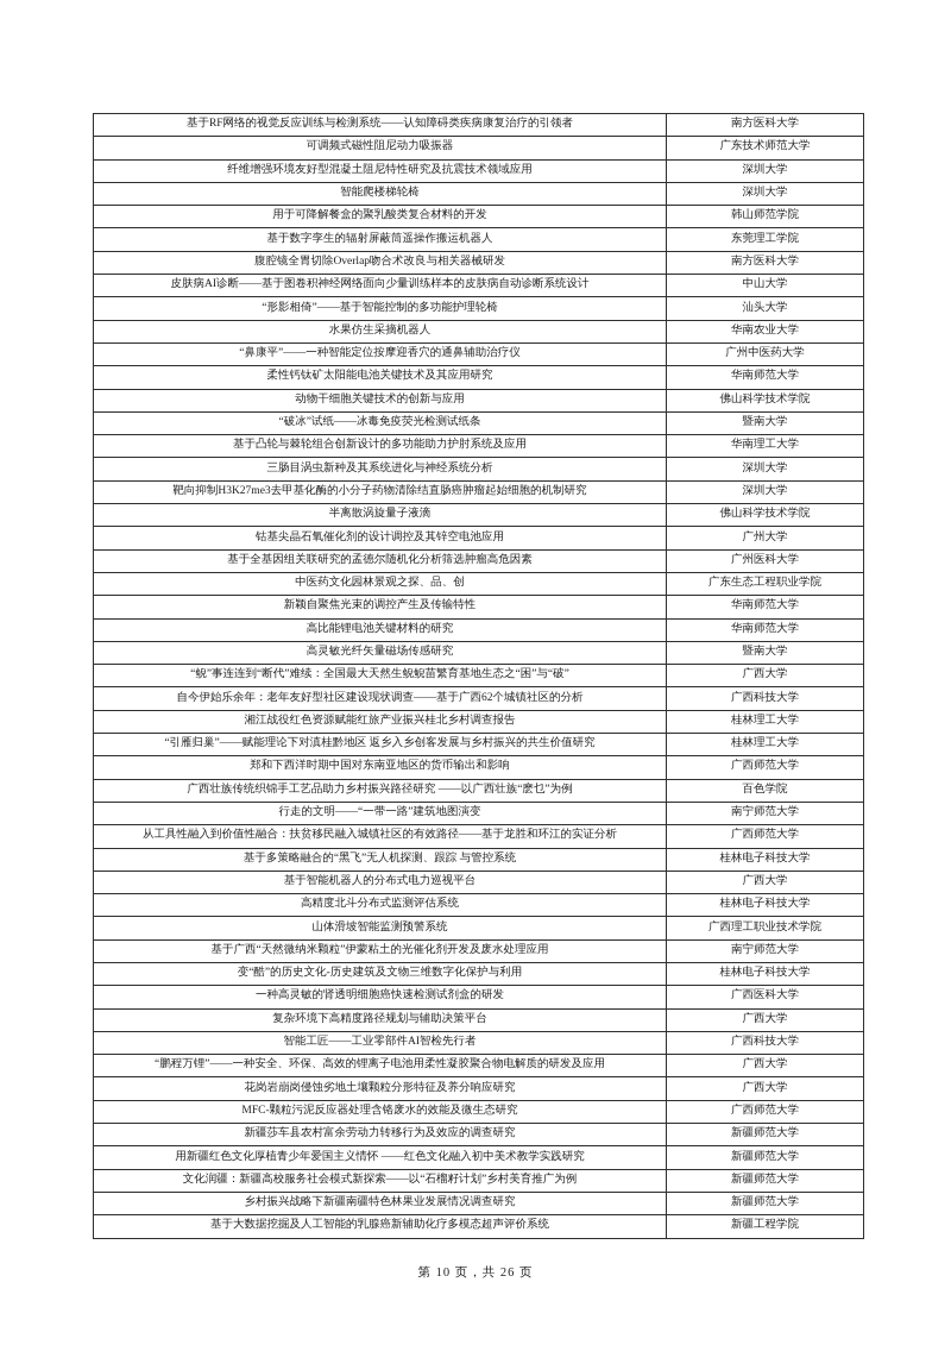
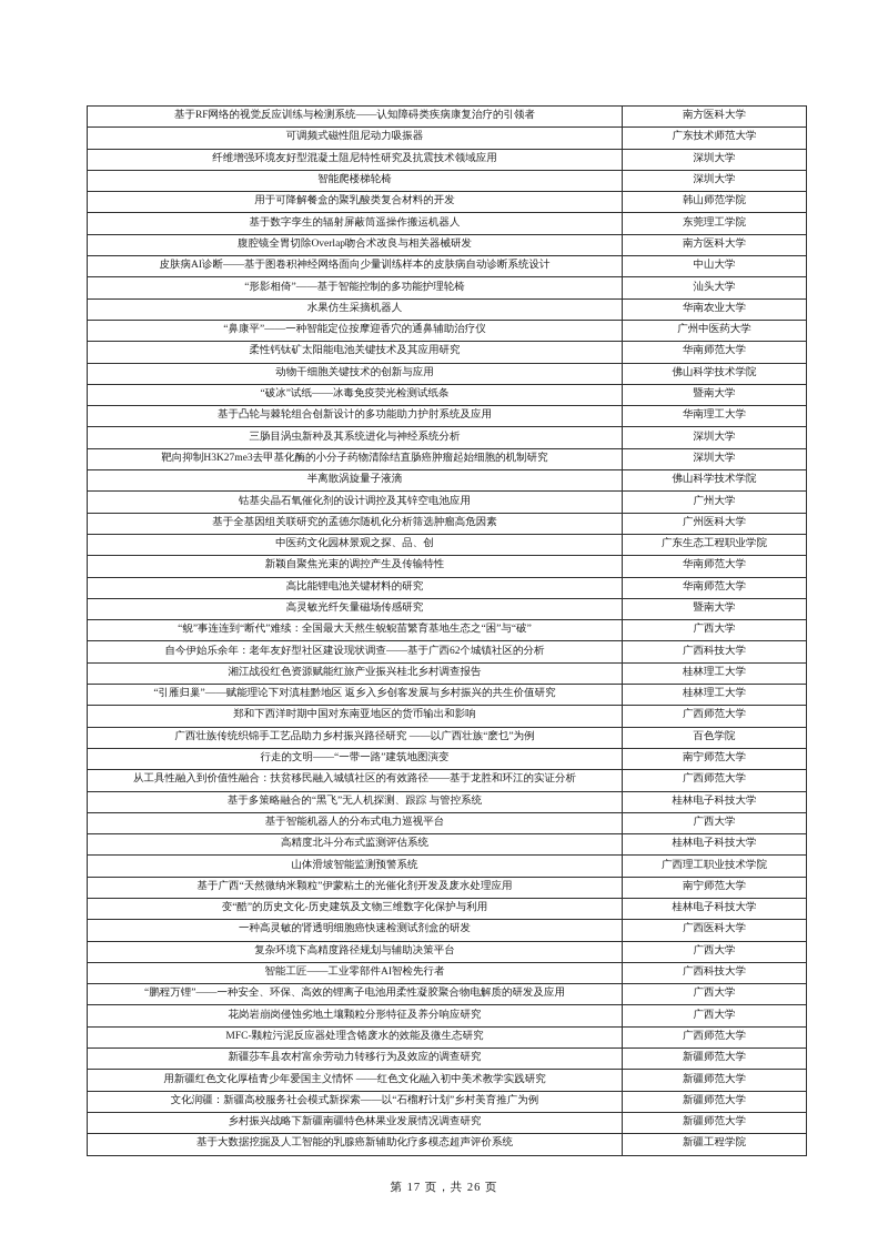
  基于RF网络的视觉反应训练与检测系统——认知障碍类疾病康复治疗的引领者	南方医科大学
  可调频式磁性阻尼动力吸振器	广东技术师范大学
  纤维增强环境友好型混凝土阻尼特性研究及抗震技术领域应用	深圳大学
  智能爬楼梯轮椅	深圳大学
  用于可降解餐盒的聚乳酸类复合材料的开发	韩山师范学院
  基于数字孪生的辐射屏蔽筒遥操作搬运机器人	东莞理工学院
  腹腔镜全胃切除Overlap吻合术改良与相关器械研发	南方医科大学
  皮肤病AI诊断——基于图卷积神经网络面向少量训练样本的皮肤病自动诊断系统设计	中山大学
  “形影相倚”——基于智能控制的多功能护理轮椅	汕头大学
  水果仿生采摘机器人	华南农业大学
  “鼻康平”——一种智能定位按摩迎香穴的通鼻辅助治疗仪	广州中医药大学
  柔性钙钛矿太阳能电池关键技术及其应用研究	华南师范大学
  动物干细胞关键技术的创新与应用	佛山科学技术学院
  “破冰”试纸——冰毒免疫荧光检测试纸条	暨南大学
  基于凸轮与棘轮组合创新设计的多功能助力护肘系统及应用	华南理工大学
  三肠目涡虫新种及其系统进化与神经系统分析	深圳大学
  靶向抑制H3K27me3去甲基化酶的小分子药物清除结直肠癌肿瘤起始细胞的机制研究	深圳大学
  半离散涡旋量子液滴	佛山科学技术学院
  钴基尖晶石氧催化剂的设计调控及其锌空电池应用	广州大学
  基于全基因组关联研究的孟德尔随机化分析筛选肿瘤高危因素	广州医科大学
  中医药文化园林景观之探、品、创	广东生态工程职业学院
  新颖自聚焦光束的调控产生及传输特性	华南师范大学
  高比能锂电池关键材料的研究	华南师范大学
  高灵敏光纤矢量磁场传感研究	暨南大学
  “鲵”事连连到“断代”难续：全国最大天然生鲵鲵苗繁育基地生态之“困”与“破”	广西大学
  自今伊始乐余年：老年友好型社区建设现状调查——基于广西62个城镇社区的分析	广西科技大学
  湘江战役红色资源赋能红旅产业振兴桂北乡村调查报告	桂林理工大学
  “引雁归巢”——赋能理论下对滇桂黔地区 返乡入乡创客发展与乡村振兴的共生价值研究	桂林理工大学
  郑和下西洋时期中国对东南亚地区的货币输出和影响	广西师范大学
  广西壮族传统织锦手工艺品助力乡村振兴路径研究 ——以广西壮族“麽乜”为例	百色学院
  行走的文明——“一带一路”建筑地图演变	南宁师范大学
  从工具性融入到价值性融合：扶贫移民融入城镇社区的有效路径——基于龙胜和环江的实证分析	广西师范大学
  基于多策略融合的“黑飞”无人机探测、跟踪 与管控系统	桂林电子科技大学
  基于智能机器人的分布式电力巡视平台	广西大学
  高精度北斗分布式监测评估系统	桂林电子科技大学
  山体滑坡智能监测预警系统	广西理工职业技术学院
  基于广西“天然微纳米颗粒”伊蒙粘土的光催化剂开发及废水处理应用	南宁师范大学
  变“酷”的历史文化-历史建筑及文物三维数字化保护与利用	桂林电子科技大学
  一种高灵敏的肾透明细胞癌快速检测试剂盒的研发	广西医科大学
  复杂环境下高精度路径规划与辅助决策平台	广西大学
  智能工匠——工业零部件AI智检先行者	广西科技大学
  “鹏程万锂”——一种安全、环保、高效的锂离子电池用柔性凝胶聚合物电解质的研发及应用	广西大学
  花岗岩崩岗侵蚀劣地土壤颗粒分形特征及养分响应研究	广西大学
  MFC-颗粒污泥反应器处理含铬废水的效能及微生态研究	广西师范大学
  新疆莎车县农村富余劳动力转移行为及效应的调查研究	新疆师范大学
  用新疆红色文化厚植青少年爱国主义情怀 ——红色文化融入初中美术教学实践研究	新疆师范大学
  文化润疆：新疆高校服务社会模式新探索——以“石榴籽计划”乡村美育推广为例	新疆师范大学
  乡村振兴战略下新疆南疆特色林果业发展情况调查研究	新疆师范大学
  基于大数据挖掘及人工智能的乳腺癌新辅助化疗多模态超声评价系统	新疆工程学院
- 第 10 页，共 26 页
+ 第 17 页，共 26 页
